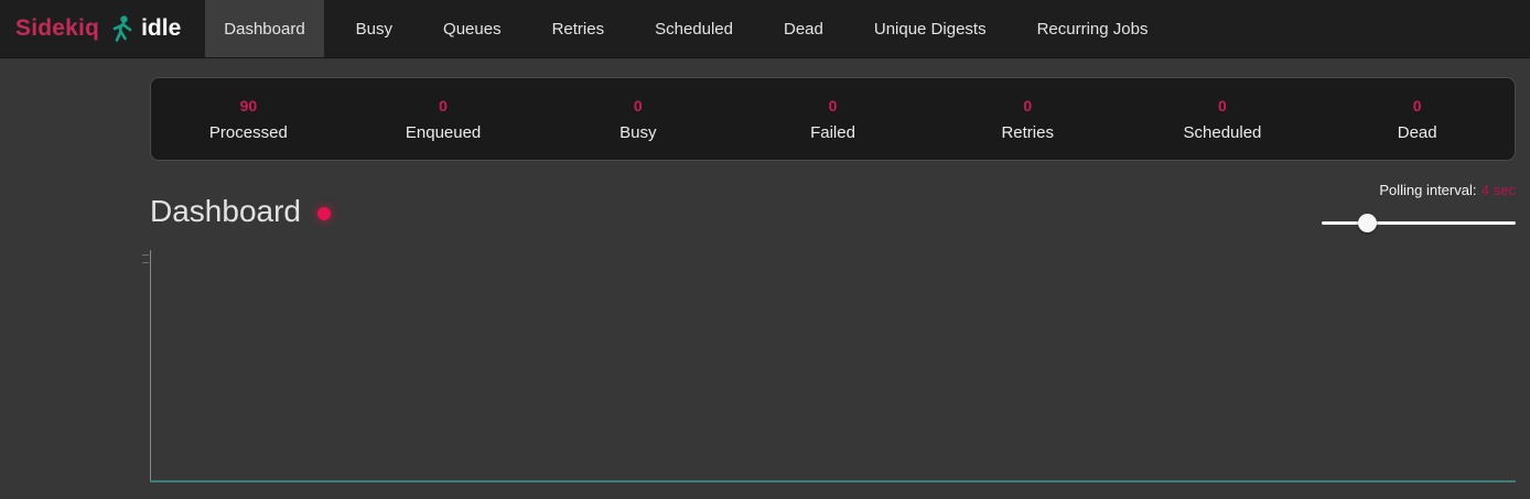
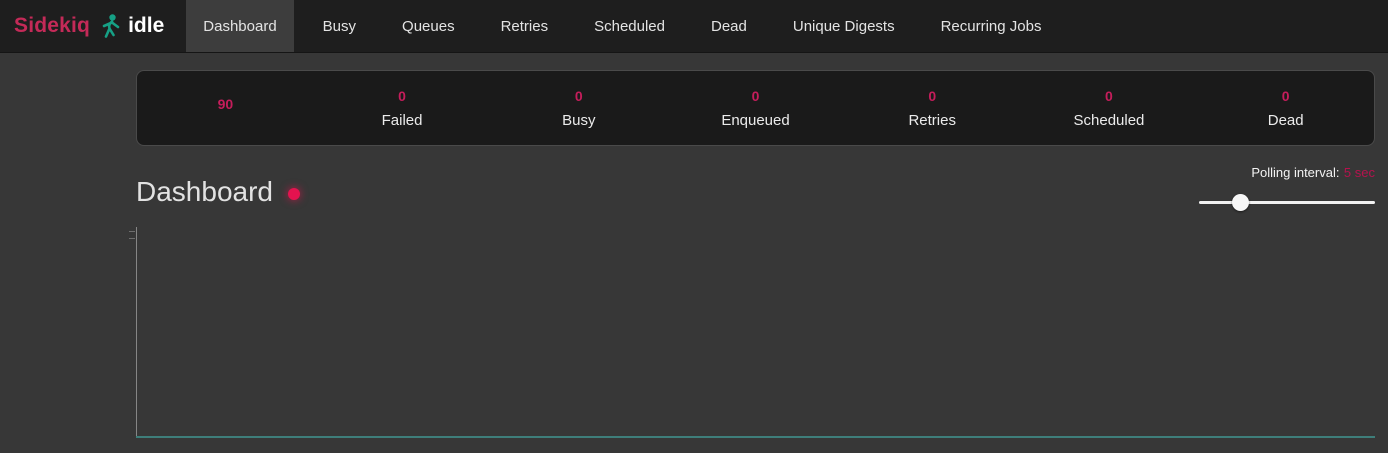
  Sidekiq
  idle
  Dashboard
  Busy
  Queues
  Retries
  Scheduled
  Dead
  Unique Digests
  Recurring Jobs
  90
- Processed
  0
- Enqueued
+ Failed
  0
  Busy
  0
- Failed
+ Enqueued
  0
  Retries
  0
  Scheduled
  0
  Dead
  Dashboard
- Polling interval: 4 sec
+ Polling interval: 5 sec
